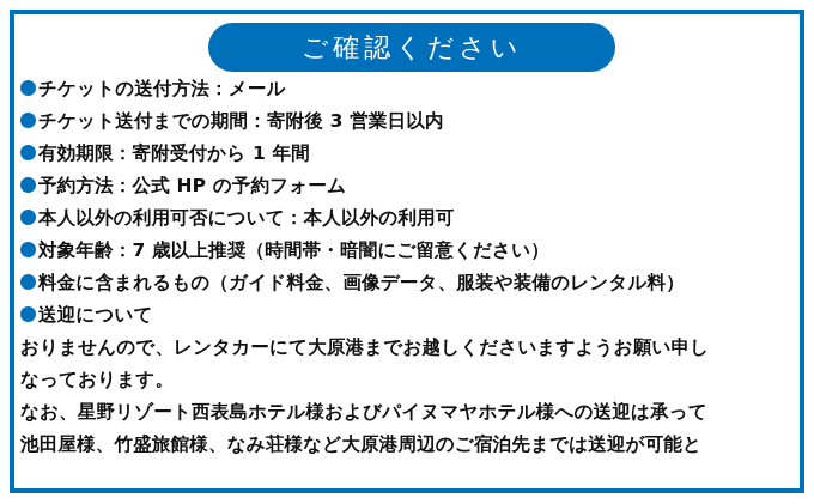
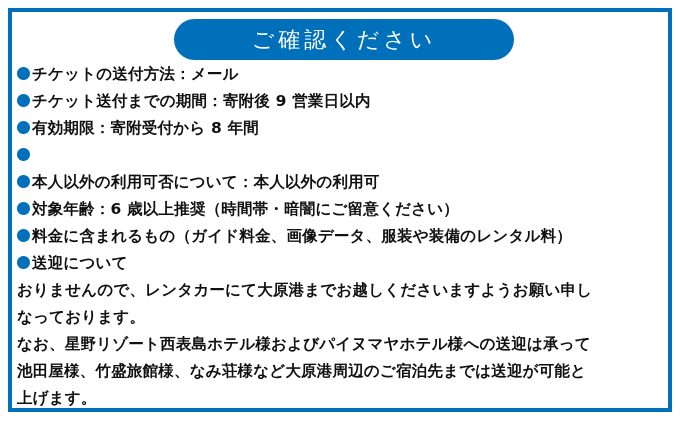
  ご確認ください
  チケットの送付方法：メール
- チケット送付までの期間：寄附後 3 営業日以内
+ チケット送付までの期間：寄附後 9 営業日以内
- 有効期限：寄附受付から 1 年間
+ 有効期限：寄附受付から 8 年間
- 予約方法：公式 HP の予約フォーム
  本人以外の利用可否について：本人以外の利用可
- 対象年齢：7 歳以上推奨（時間帯・暗闇にご留意ください）
+ 対象年齢：6 歳以上推奨（時間帯・暗闇にご留意ください）
  料金に含まれるもの（ガイド料金、画像データ、服装や装備のレンタル料）
  送迎について
  おりませんので、レンタカーにて大原港までお越しくださいますようお願い申し
  なっております。
  なお、星野リゾート西表島ホテル様およびパイヌマヤホテル様への送迎は承って
  池田屋様、竹盛旅館様、なみ荘様など大原港周辺のご宿泊先までは送迎が可能と
+ 上げます。
